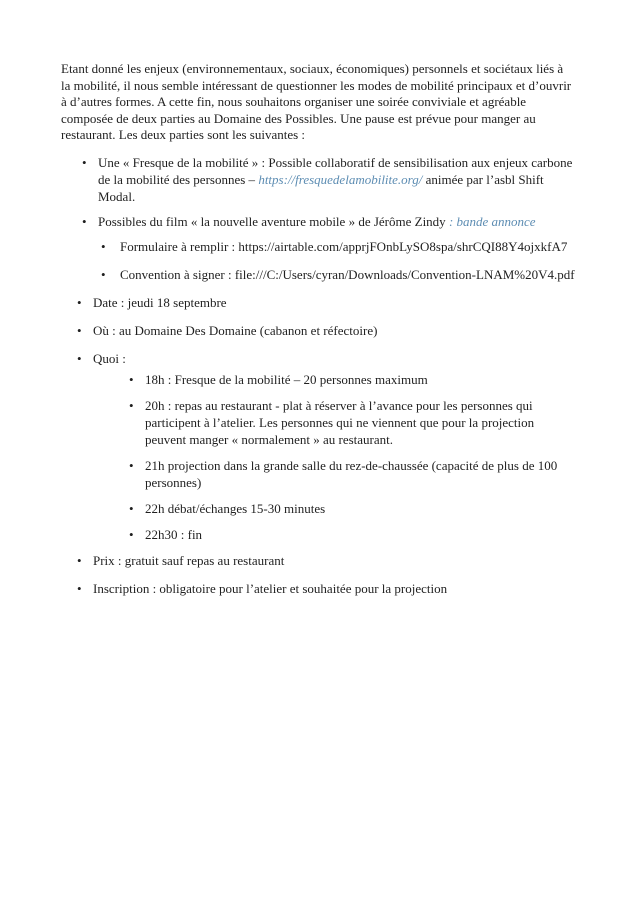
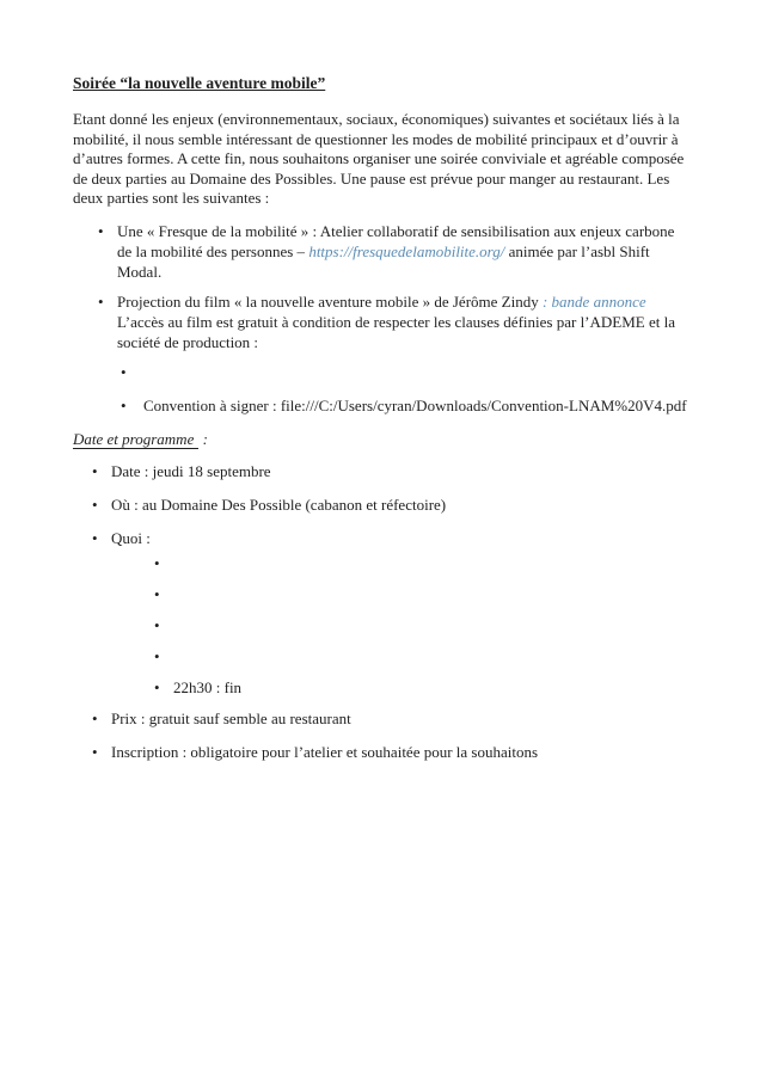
+ Soirée “la nouvelle aventure mobile”
- Etant donné les enjeux (environnementaux, sociaux, économiques) personnels et sociétaux liés à la mobilité, il nous semble intéressant de questionner les modes de mobilité principaux et d’ouvrir à d’autres formes. A cette fin, nous souhaitons organiser une soirée conviviale et agréable composée de deux parties au Domaine des Possibles. Une pause est prévue pour manger au restaurant. Les deux parties sont les suivantes :
+ Etant donné les enjeux (environnementaux, sociaux, économiques) suivantes et sociétaux liés à la mobilité, il nous semble intéressant de questionner les modes de mobilité principaux et d’ouvrir à d’autres formes. A cette fin, nous souhaitons organiser une soirée conviviale et agréable composée de deux parties au Domaine des Possibles. Une pause est prévue pour manger au restaurant. Les deux parties sont les suivantes :
  •
- Une « Fresque de la mobilité » : Possible collaboratif de sensibilisation aux enjeux carbone de la mobilité des personnes – https://fresquedelamobilite.org/ animée par l’asbl Shift Modal.
+ Une « Fresque de la mobilité » : Atelier collaboratif de sensibilisation aux enjeux carbone de la mobilité des personnes – https://fresquedelamobilite.org/ animée par l’asbl Shift Modal.
  •
- Possibles du film « la nouvelle aventure mobile » de Jérôme Zindy : bande annonce
+ Projection du film « la nouvelle aventure mobile » de Jérôme Zindy : bande annonce
+ L’accès au film est gratuit à condition de respecter les clauses définies par l’ADEME et la société de production :
  •
- Formulaire à remplir : https://airtable.com/apprjFOnbLySO8spa/shrCQI88Y4ojxkfA7
  •
  Convention à signer : file:///C:/Users/cyran/Downloads/Convention-LNAM%20V4.pdf
+ Date et programme :
  •
  Date : jeudi 18 septembre
  •
- Où : au Domaine Des Domaine (cabanon et réfectoire)
+ Où : au Domaine Des Possible (cabanon et réfectoire)
  •
  Quoi :
  •
- 18h : Fresque de la mobilité – 20 personnes maximum
  •
- 20h : repas au restaurant - plat à réserver à l’avance pour les personnes qui participent à l’atelier. Les personnes qui ne viennent que pour la projection peuvent manger « normalement » au restaurant.
  •
- 21h projection dans la grande salle du rez-de-chaussée (capacité de plus de 100 personnes)
  •
- 22h débat/échanges 15-30 minutes
  •
  22h30 : fin
  •
- Prix : gratuit sauf repas au restaurant
+ Prix : gratuit sauf semble au restaurant
  •
- Inscription : obligatoire pour l’atelier et souhaitée pour la projection
+ Inscription : obligatoire pour l’atelier et souhaitée pour la souhaitons
